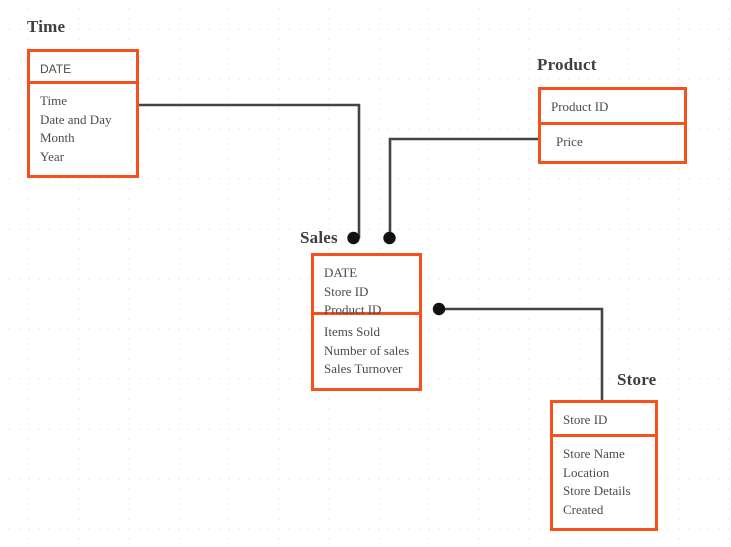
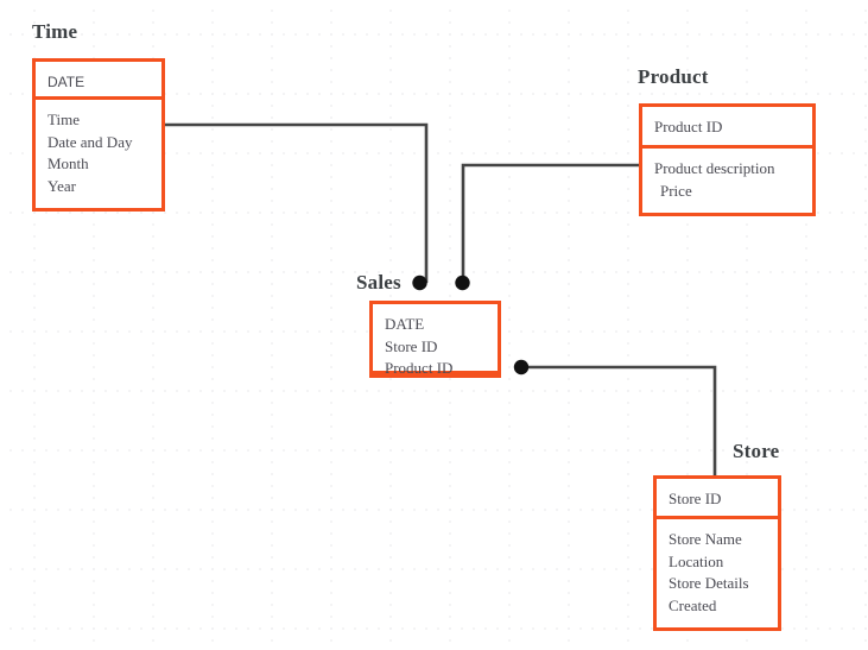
  Time
  DATE
  Time
  Date and Day
  Month
  Year
  Product
  Product ID
+ Product description
  Price
  Sales
  DATE
  Store ID
  Product ID
- Items Sold
- Number of sales
- Sales Turnover
  Store
  Store ID
  Store Name
  Location
  Store Details
  Created
